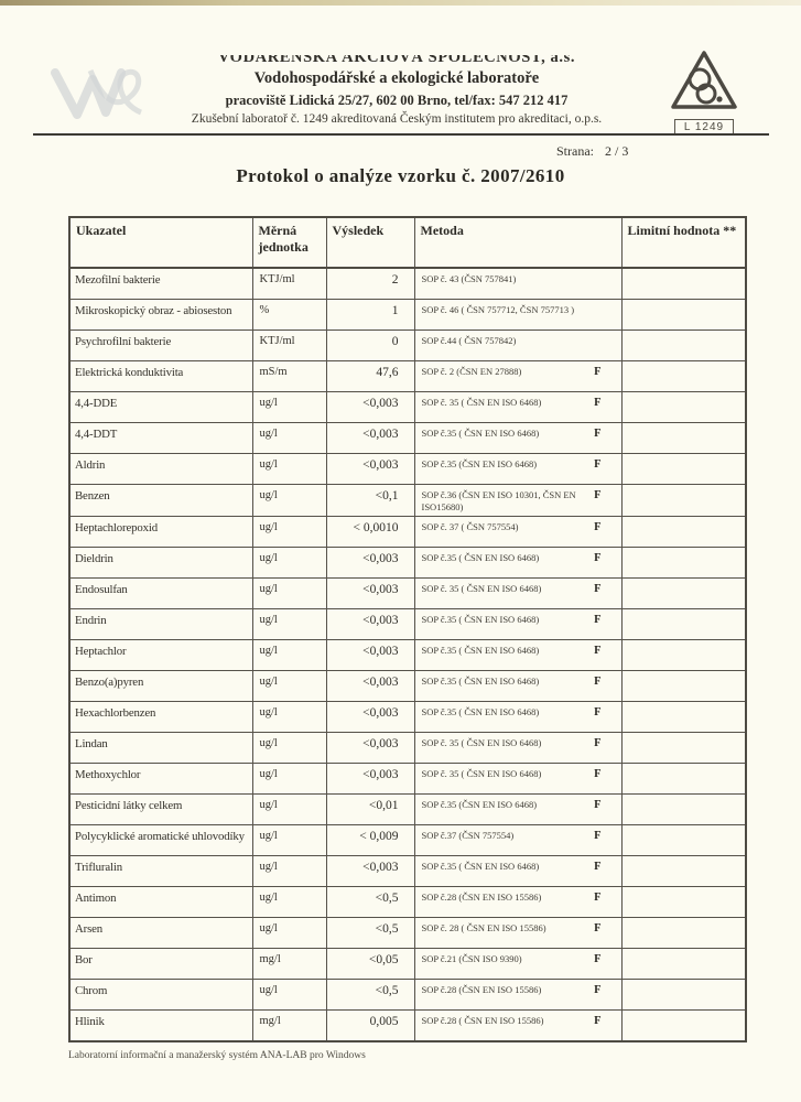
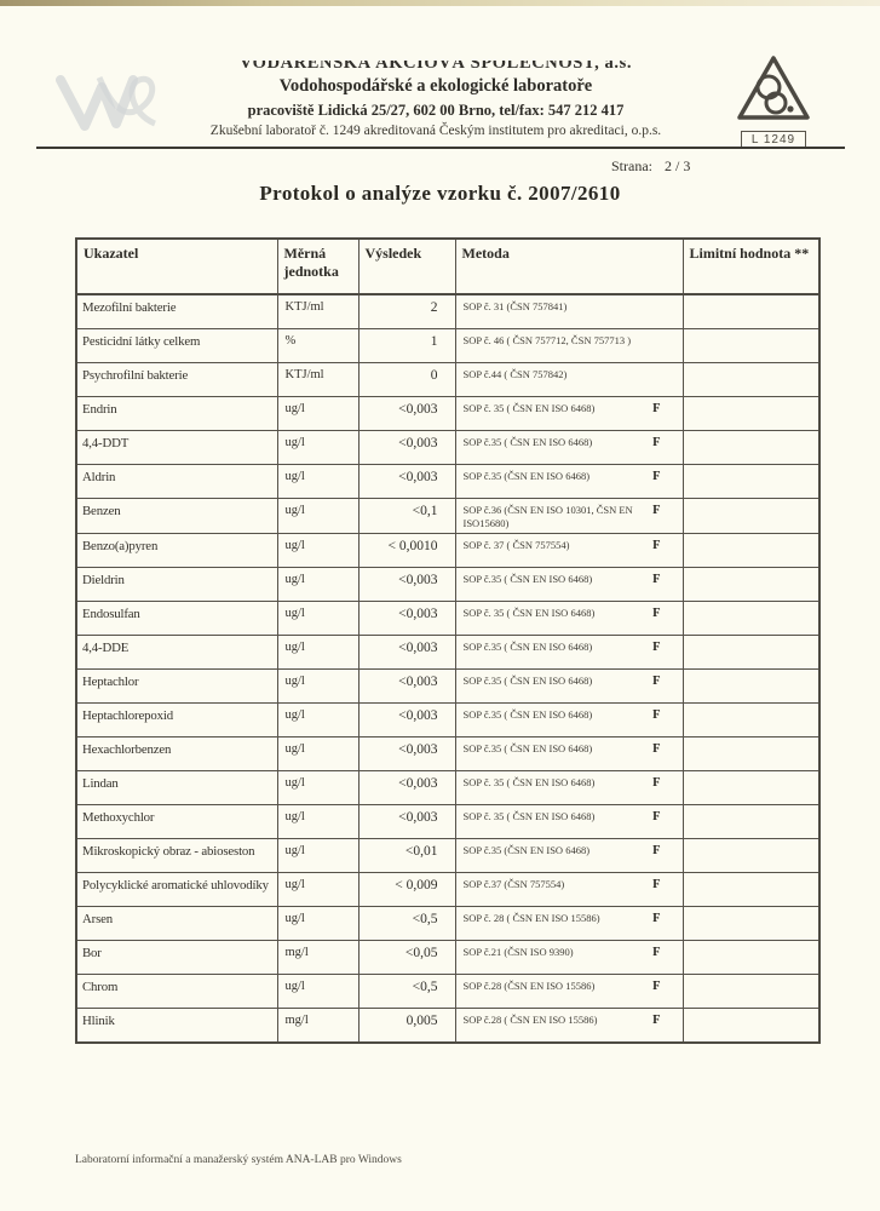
  VODÁRENSKÁ AKCIOVÁ SPOLEČNOST, a.s.
  Vodohospodářské a ekologické laboratoře
  pracoviště Lidická 25/27, 602 00 Brno, tel/fax: 547 212 417
  Zkušební laboratoř č. 1249 akreditovaná Českým institutem pro akreditaci, o.p.s.
  L 1249
  Strana: 2 / 3
  Protokol o analýze vzorku č. 2007/2610
  Ukazatel	Měrná jednotka	Výsledek	Metoda	Limitní hodnota **
- Mezofilní bakterie	KTJ/ml	2	SOP č. 43 (ČSN 757841)
+ Mezofilní bakterie	KTJ/ml	2	SOP č. 31 (ČSN 757841)
- Mikroskopický obraz - abioseston	%	1	SOP č. 46 ( ČSN 757712, ČSN 757713 )
+ Pesticidní látky celkem	%	1	SOP č. 46 ( ČSN 757712, ČSN 757713 )
  Psychrofilní bakterie	KTJ/ml	0	SOP č.44 ( ČSN 757842)
- Elektrická konduktivita	mS/m	47,6	SOP č. 2 (ČSN EN 27888) F
- 4,4-DDE	ug/l	<0,003	SOP č. 35 ( ČSN EN ISO 6468) F
+ Endrin	ug/l	<0,003	SOP č. 35 ( ČSN EN ISO 6468) F
  4,4-DDT	ug/l	<0,003	SOP č.35 ( ČSN EN ISO 6468) F
  Aldrin	ug/l	<0,003	SOP č.35 (ČSN EN ISO 6468) F
  Benzen	ug/l	<0,1	SOP č.36 (ČSN EN ISO 10301, ČSN EN ISO15680)F
- Heptachlorepoxid	ug/l	< 0,0010	SOP č. 37 ( ČSN 757554) F
+ Benzo(a)pyren	ug/l	< 0,0010	SOP č. 37 ( ČSN 757554) F
  Dieldrin	ug/l	<0,003	SOP č.35 ( ČSN EN ISO 6468) F
  Endosulfan	ug/l	<0,003	SOP č. 35 ( ČSN EN ISO 6468) F
- Endrin	ug/l	<0,003	SOP č.35 ( ČSN EN ISO 6468) F
+ 4,4-DDE	ug/l	<0,003	SOP č.35 ( ČSN EN ISO 6468) F
  Heptachlor	ug/l	<0,003	SOP č.35 ( ČSN EN ISO 6468) F
- Benzo(a)pyren	ug/l	<0,003	SOP č.35 ( ČSN EN ISO 6468) F
+ Heptachlorepoxid	ug/l	<0,003	SOP č.35 ( ČSN EN ISO 6468) F
  Hexachlorbenzen	ug/l	<0,003	SOP č.35 ( ČSN EN ISO 6468) F
  Lindan	ug/l	<0,003	SOP č. 35 ( ČSN EN ISO 6468) F
  Methoxychlor	ug/l	<0,003	SOP č. 35 ( ČSN EN ISO 6468) F
- Pesticidní látky celkem	ug/l	<0,01	SOP č.35 (ČSN EN ISO 6468) F
+ Mikroskopický obraz - abioseston	ug/l	<0,01	SOP č.35 (ČSN EN ISO 6468) F
  Polycyklické aromatické uhlovodíky	ug/l	< 0,009	SOP č.37 (ČSN 757554) F
- Trifluralin	ug/l	<0,003	SOP č.35 ( ČSN EN ISO 6468) F
- Antimon	ug/l	<0,5	SOP č.28 (ČSN EN ISO 15586) F
  Arsen	ug/l	<0,5	SOP č. 28 ( ČSN EN ISO 15586) F
  Bor	mg/l	<0,05	SOP č.21 (ČSN ISO 9390) F
  Chrom	ug/l	<0,5	SOP č.28 (ČSN EN ISO 15586) F
  Hlinik	mg/l	0,005	SOP č.28 ( ČSN EN ISO 15586) F
  Laboratorní informační a manažerský systém ANA-LAB pro Windows
